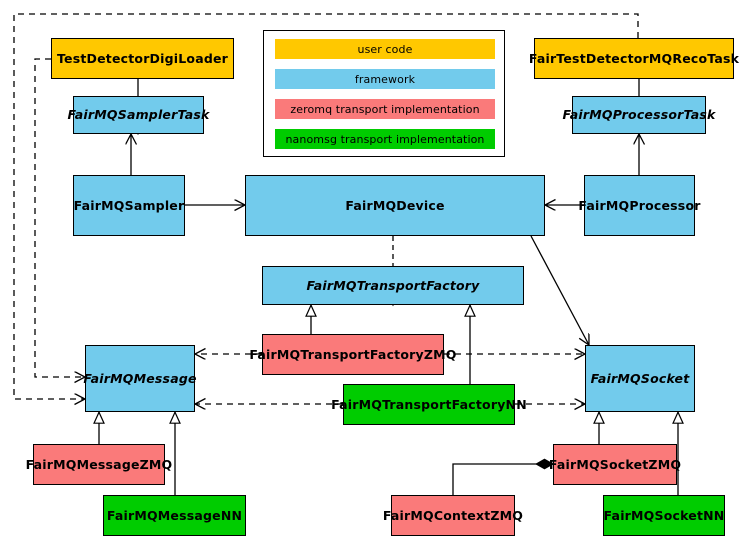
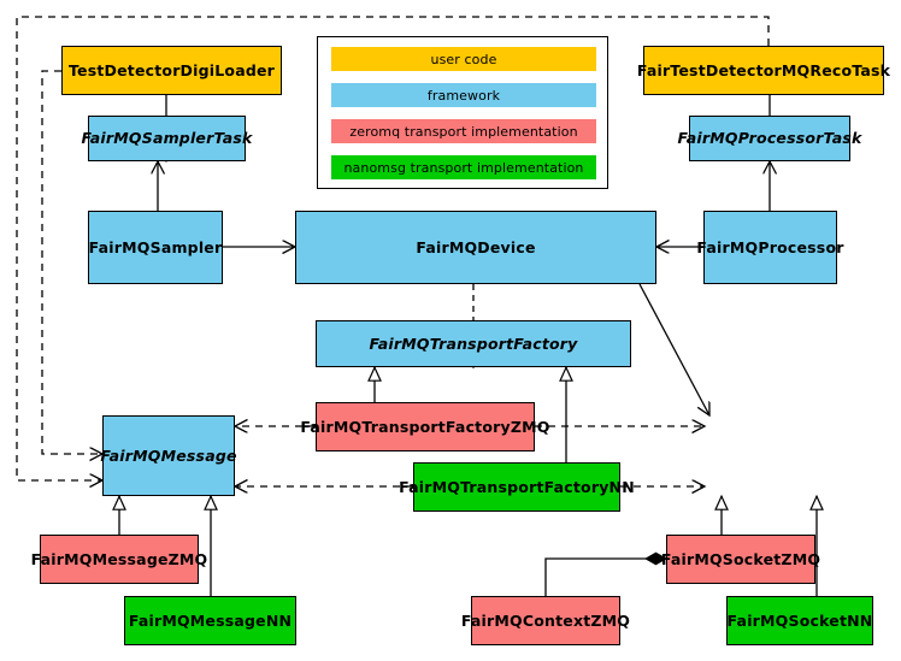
  user code
  framework
  zeromq transport implementation
  nanomsg transport implementation
  TestDetectorDigiLoader
  FairTestDetectorMQRecoTask
  FairMQSamplerTask
  FairMQProcessorTask
  FairMQSampler
  FairMQDevice
  FairMQProcessor
  FairMQTransportFactory
  FairMQTransportFactoryZMQ
  FairMQTransportFactoryNN
  FairMQMessage
- FairMQSocket
  FairMQMessageZMQ
  FairMQMessageNN
  FairMQContextZMQ
  FairMQSocketZMQ
  FairMQSocketNN
